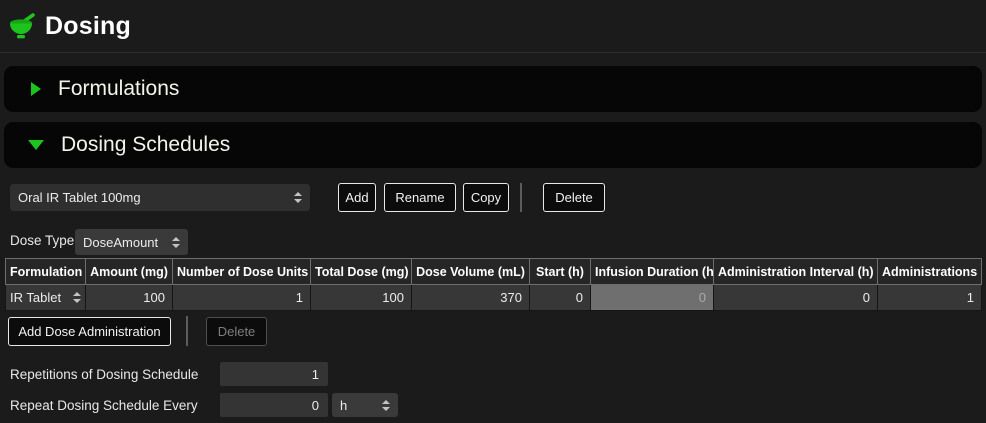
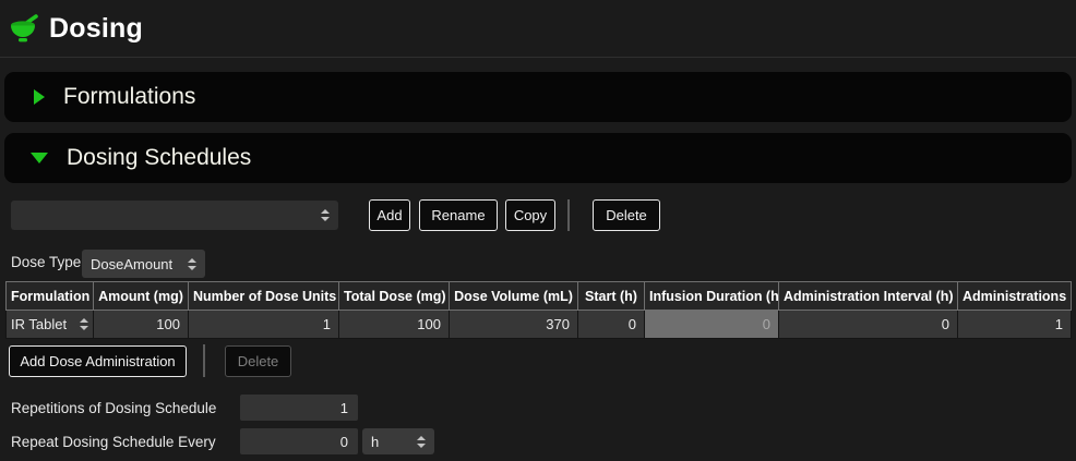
  Dosing
  Formulations
  Dosing Schedules
- Oral IR Tablet 100mg
  Add
  Rename
  Copy
  Delete
  Dose Type
  DoseAmount
  Formulation	Amount (mg)	Number of Dose Units	Total Dose (mg)	Dose Volume (mL)	Start (h)	Infusion Duration (h	Administration Interval (h)	Administrations
  IR Tablet	100	1	100	370	0	0	0	1
  Add Dose Administration
  Delete
  Repetitions of Dosing Schedule
  1
  Repeat Dosing Schedule Every
  0
  h
